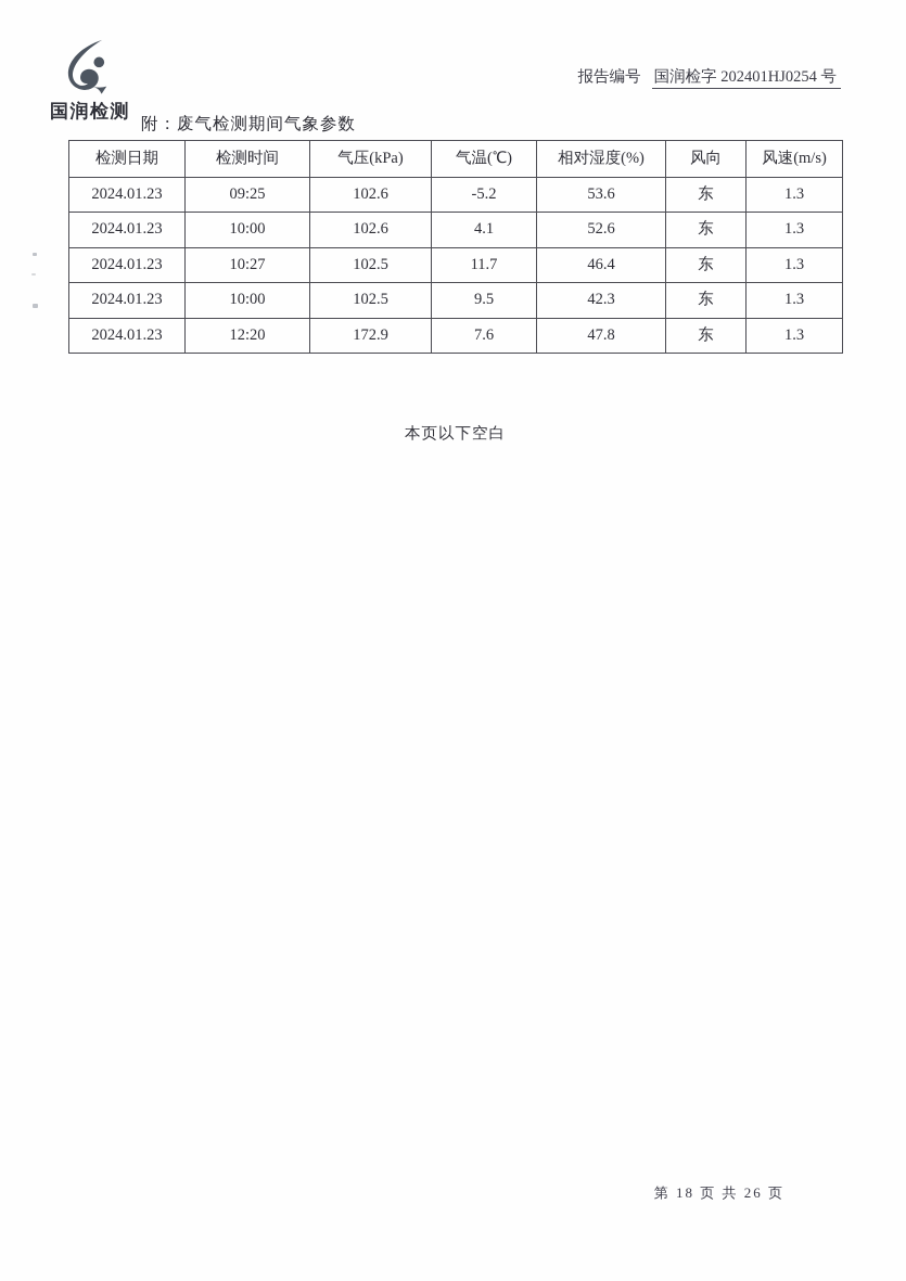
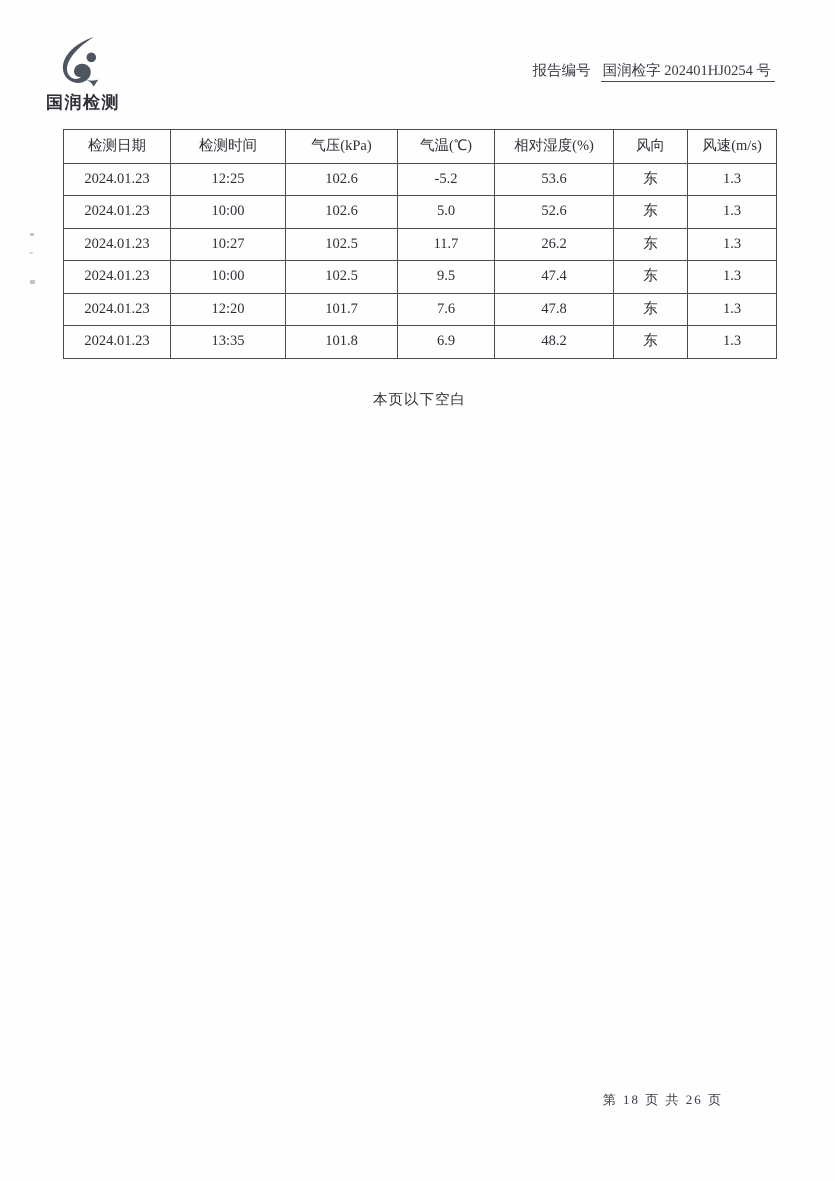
  国润检测
  报告编号 国润检字 202401HJ0254 号
- 附：废气检测期间气象参数
  检测日期	检测时间	气压(kPa)	气温(℃)	相对湿度(%)	风向	风速(m/s)
- 2024.01.23	09:25	102.6	-5.2	53.6	东	1.3
+ 2024.01.23	12:25	102.6	-5.2	53.6	东	1.3
- 2024.01.23	10:00	102.6	4.1	52.6	东	1.3
+ 2024.01.23	10:00	102.6	5.0	52.6	东	1.3
- 2024.01.23	10:27	102.5	11.7	46.4	东	1.3
+ 2024.01.23	10:27	102.5	11.7	26.2	东	1.3
- 2024.01.23	10:00	102.5	9.5	42.3	东	1.3
+ 2024.01.23	10:00	102.5	9.5	47.4	东	1.3
- 2024.01.23	12:20	172.9	7.6	47.8	东	1.3
+ 2024.01.23	12:20	101.7	7.6	47.8	东	1.3
+ 2024.01.23	13:35	101.8	6.9	48.2	东	1.3
  本页以下空白
  第 18 页 共 26 页
